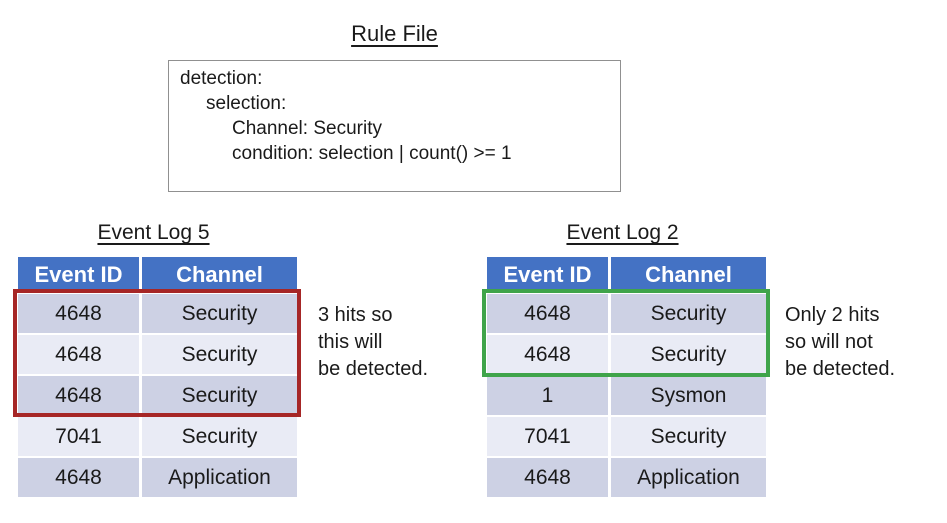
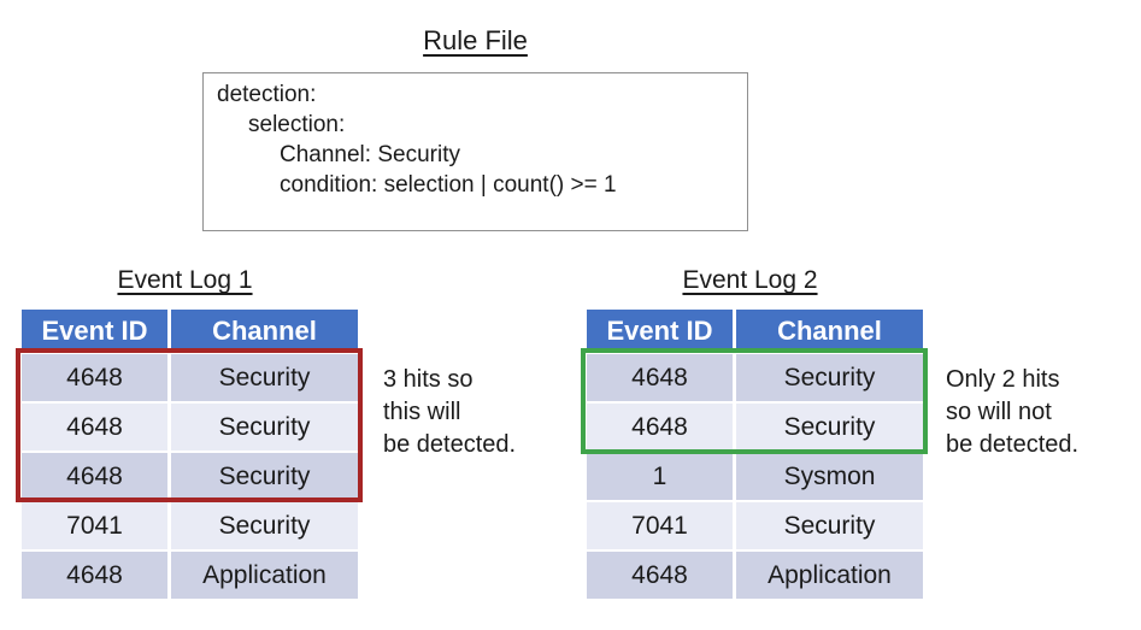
  Rule File
  detection:
  selection:
  Channel: Security
  condition: selection | count() >= 1
- Event Log 5
+ Event Log 1
  Event ID	Channel
  4648	Security
  4648	Security
  4648	Security
  7041	Security
  4648	Application
  3 hits so
  this will
  be detected.
  Event Log 2
  Event ID	Channel
  4648	Security
  4648	Security
  1	Sysmon
  7041	Security
  4648	Application
  Only 2 hits
  so will not
  be detected.
